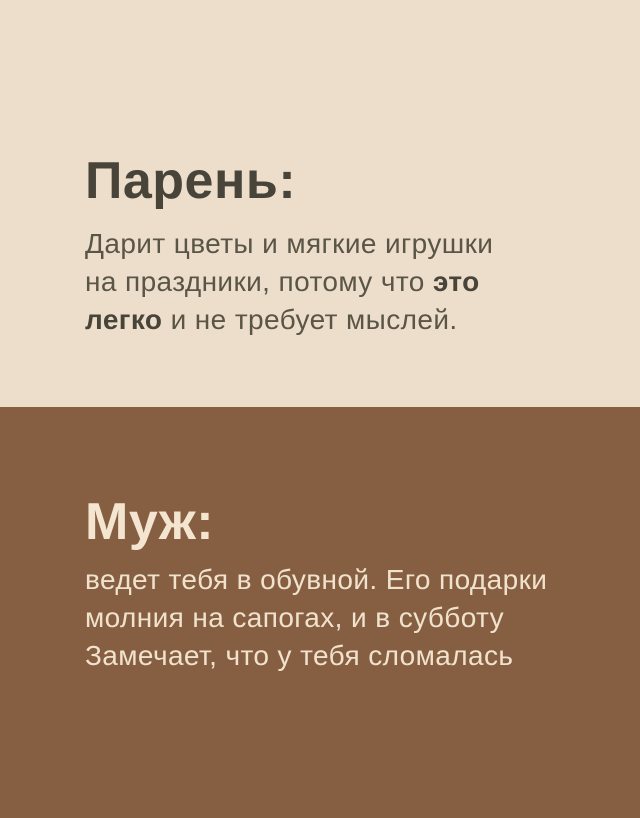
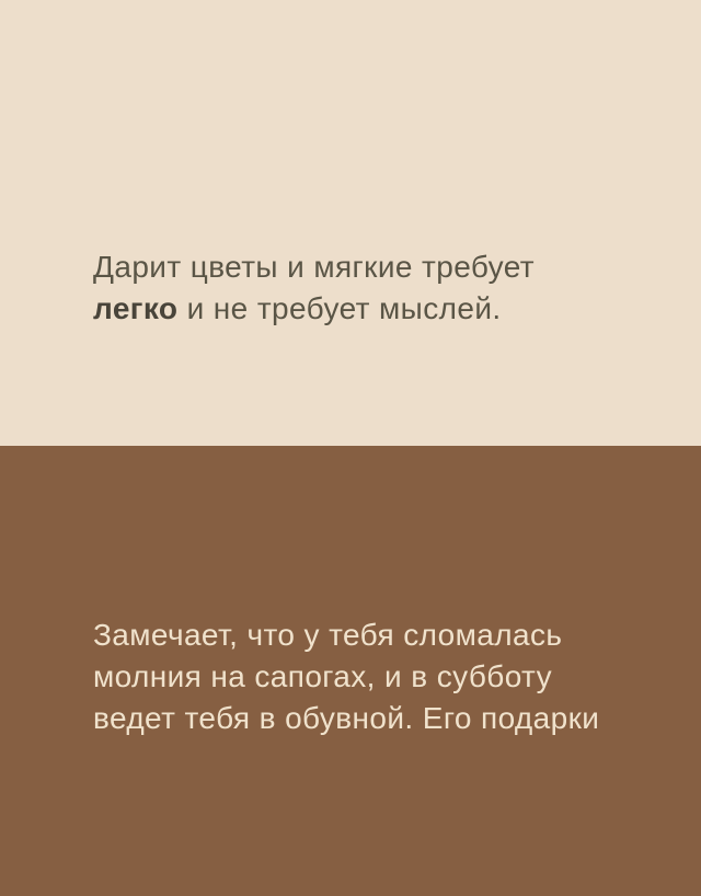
- Парень:
- Дарит цветы и мягкие игрушки
+ Дарит цветы и мягкие требует
- на праздники, потому что это
  легко и не требует мыслей.
- Муж:
- ведет тебя в обувной. Его подарки
+ Замечает, что у тебя сломалась
  молния на сапогах, и в субботу
- Замечает, что у тебя сломалась
+ ведет тебя в обувной. Его подарки
